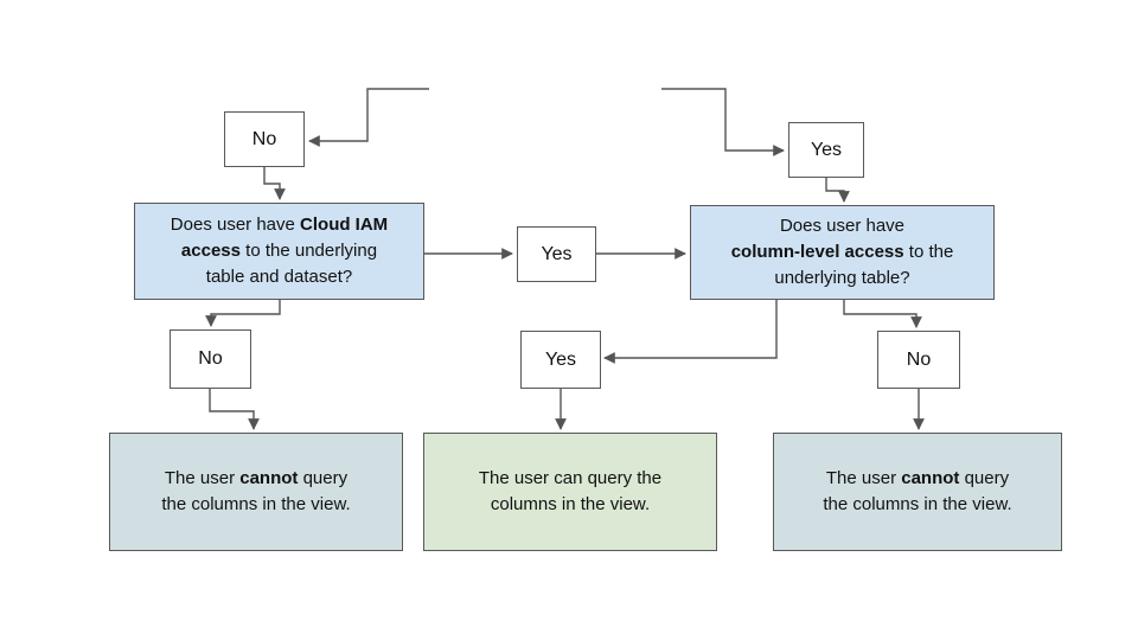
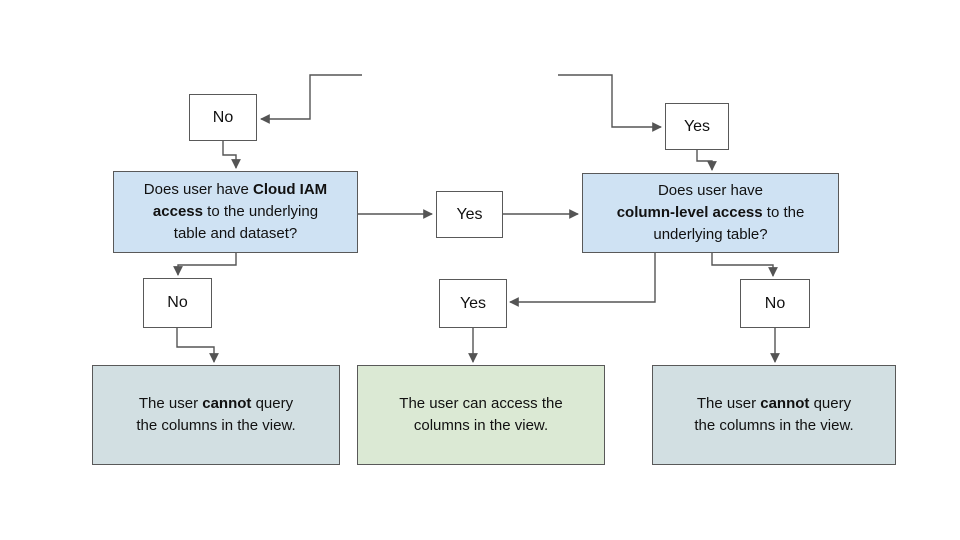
  No
  Yes
  Does user have Cloud IAM
  access to the underlying
  table and dataset?
  Yes
  Does user have
  column-level access to the
  underlying table?
  No
  Yes
  No
  The user cannot query
  the columns in the view.
- The user can query the
+ The user can access the
  columns in the view.
  The user cannot query
  the columns in the view.
